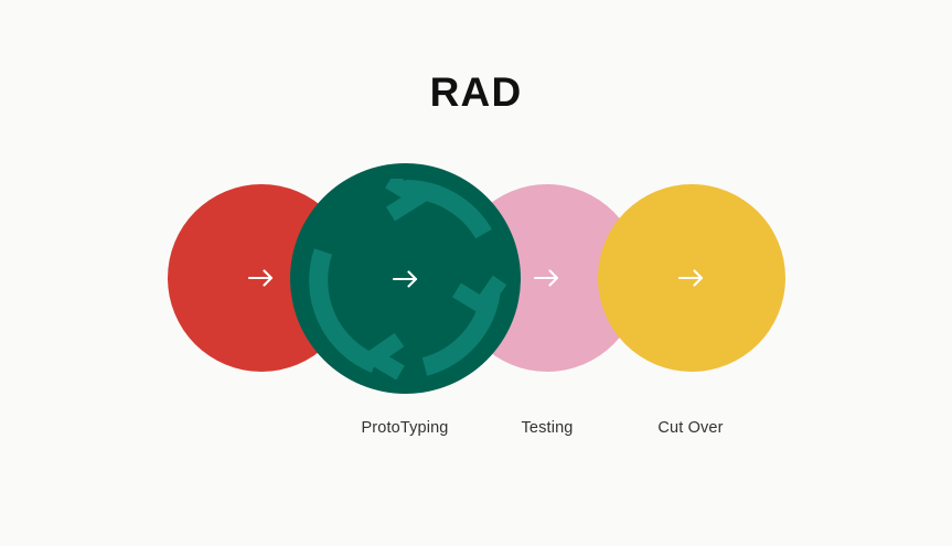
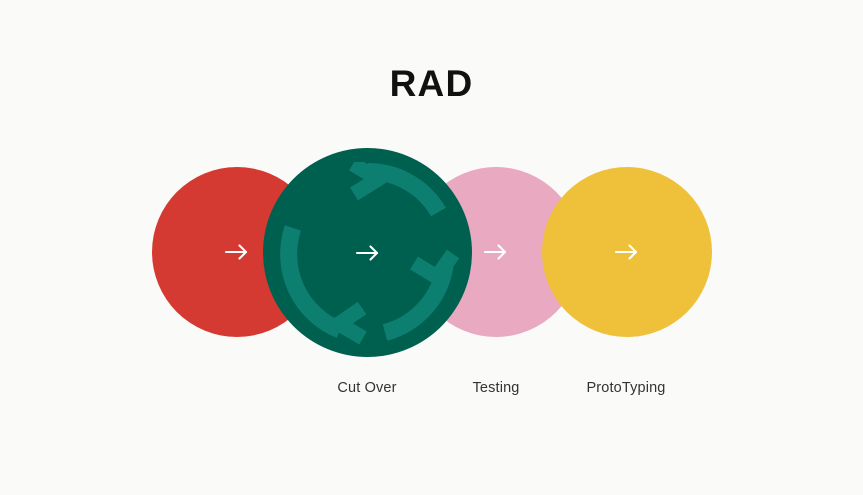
  RAD
- ProtoTyping
+ Cut Over
  Testing
- Cut Over
+ ProtoTyping
